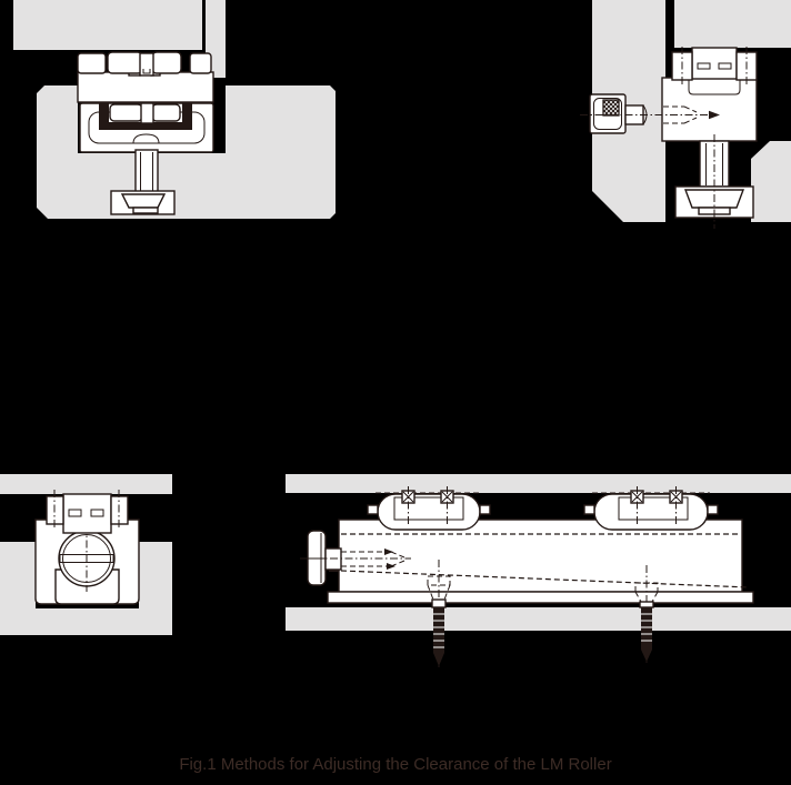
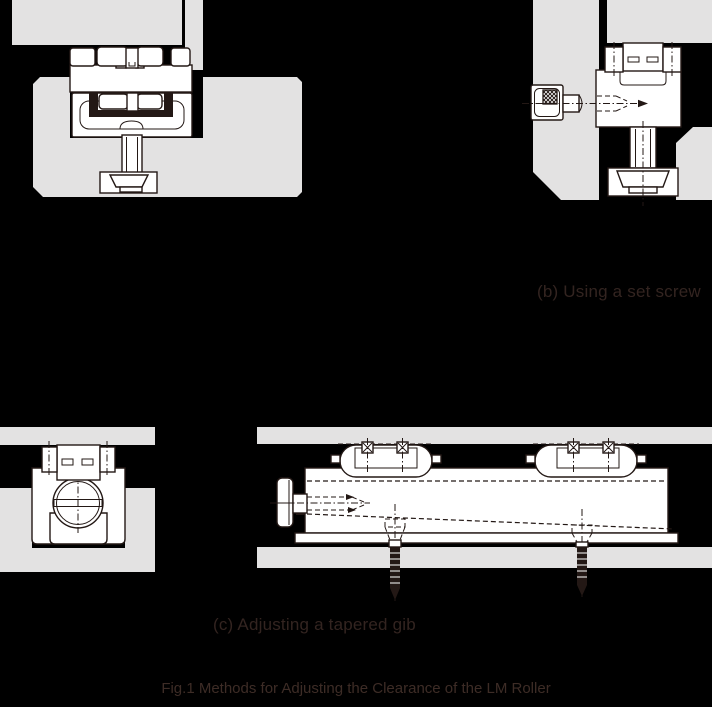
+ (b) Using a set screw
+ (c) Adjusting a tapered gib
  Fig.1 Methods for Adjusting the Clearance of the LM Roller
